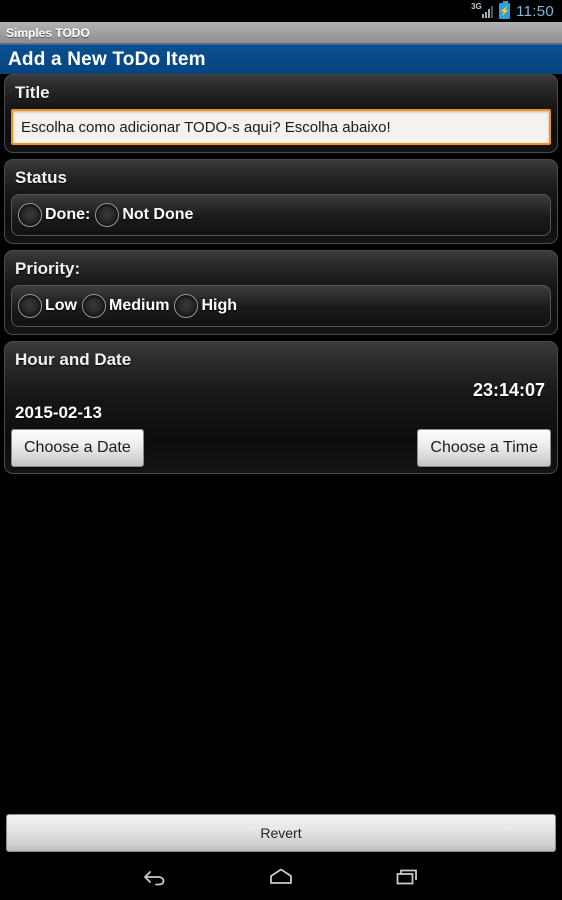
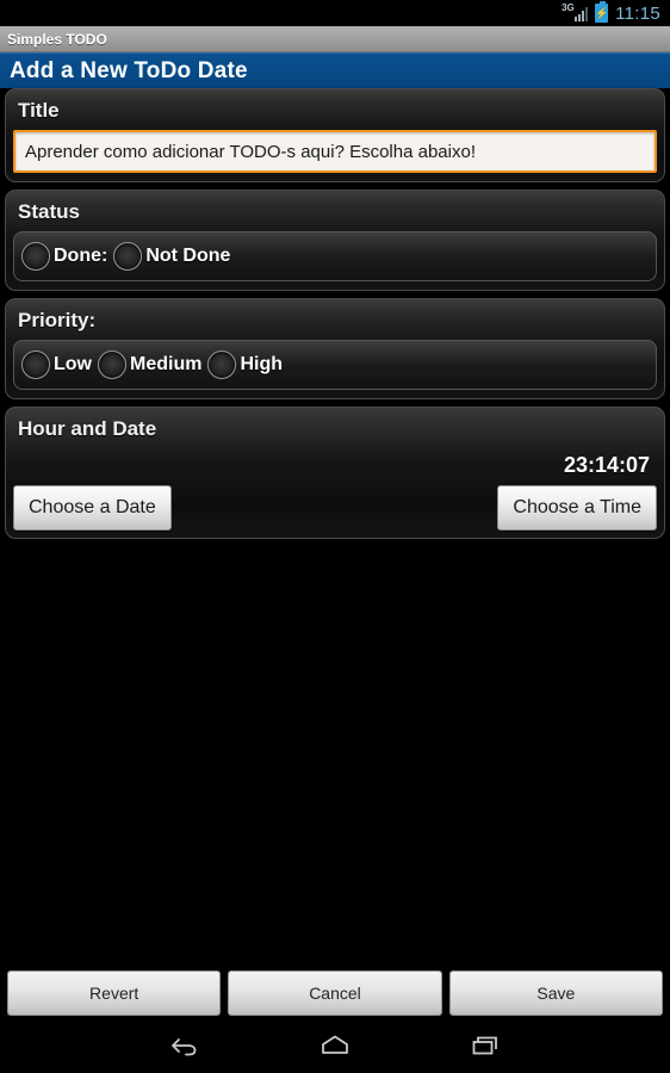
  3G
  ⚡
- 11:50
+ 11:15
  Simples TODO
- Add a New ToDo Item
+ Add a New ToDo Date
  Title
- Escolha como adicionar TODO-s aqui? Escolha abaixo!
+ Aprender como adicionar TODO-s aqui? Escolha abaixo!
  Status
  Done:
  Not Done
  Priority:
  Low
  Medium
  High
  Hour and Date
  23:14:07
- 2015-02-13
  Choose a Date
  Choose a Time
  Revert
+ Cancel
+ Save
